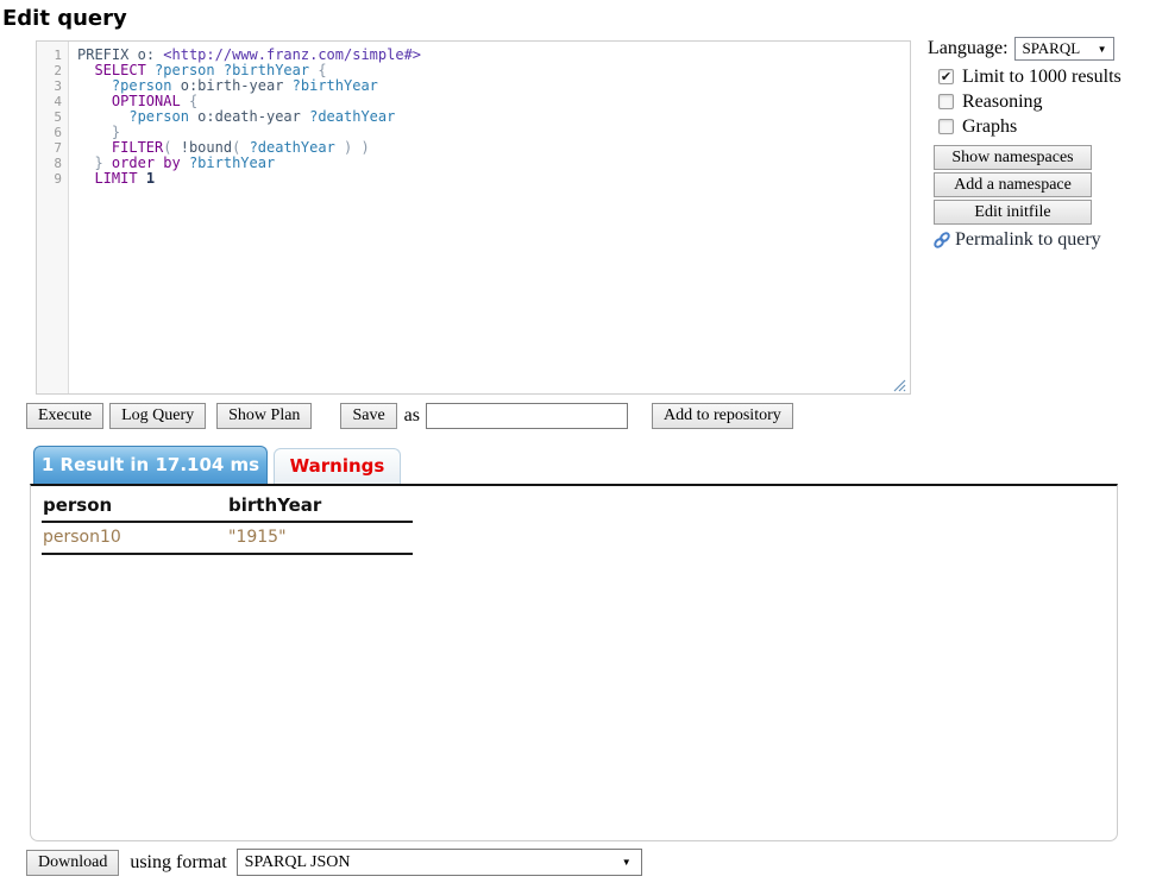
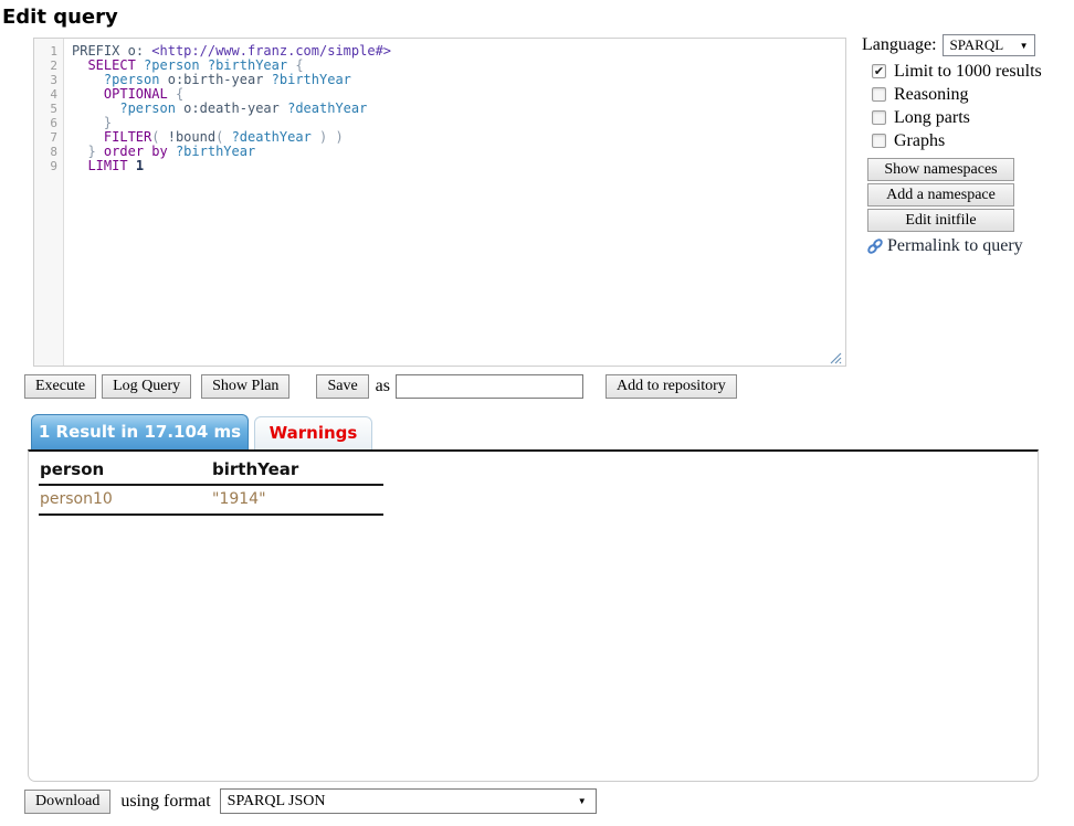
  Edit query
  1
  2
  3
  4
  5
  6
  7
  8
  9
  PREFIX o: <http://www.franz.com/simple#>
  SELECT ?person ?birthYear {
  ?person o:birth-year ?birthYear
  OPTIONAL {
  ?person o:death-year ?deathYear
  }
  FILTER( !bound( ?deathYear ) )
  } order by ?birthYear
  LIMIT 1
  Language:
  SPARQL
  ▼
  ✔
  Limit to 1000 results
  Reasoning
+ Long parts
  Graphs
  Show namespaces
  Add a namespace
  Edit initfile
  Permalink to query
  Execute
  Log Query
  Show Plan
  Save
  as
  Add to repository
  1 Result in 17.104 ms
  Warnings
  person	birthYear
- person10	"1915"
+ person10	"1914"
  Download
  using format
  SPARQL JSON
  ▼
